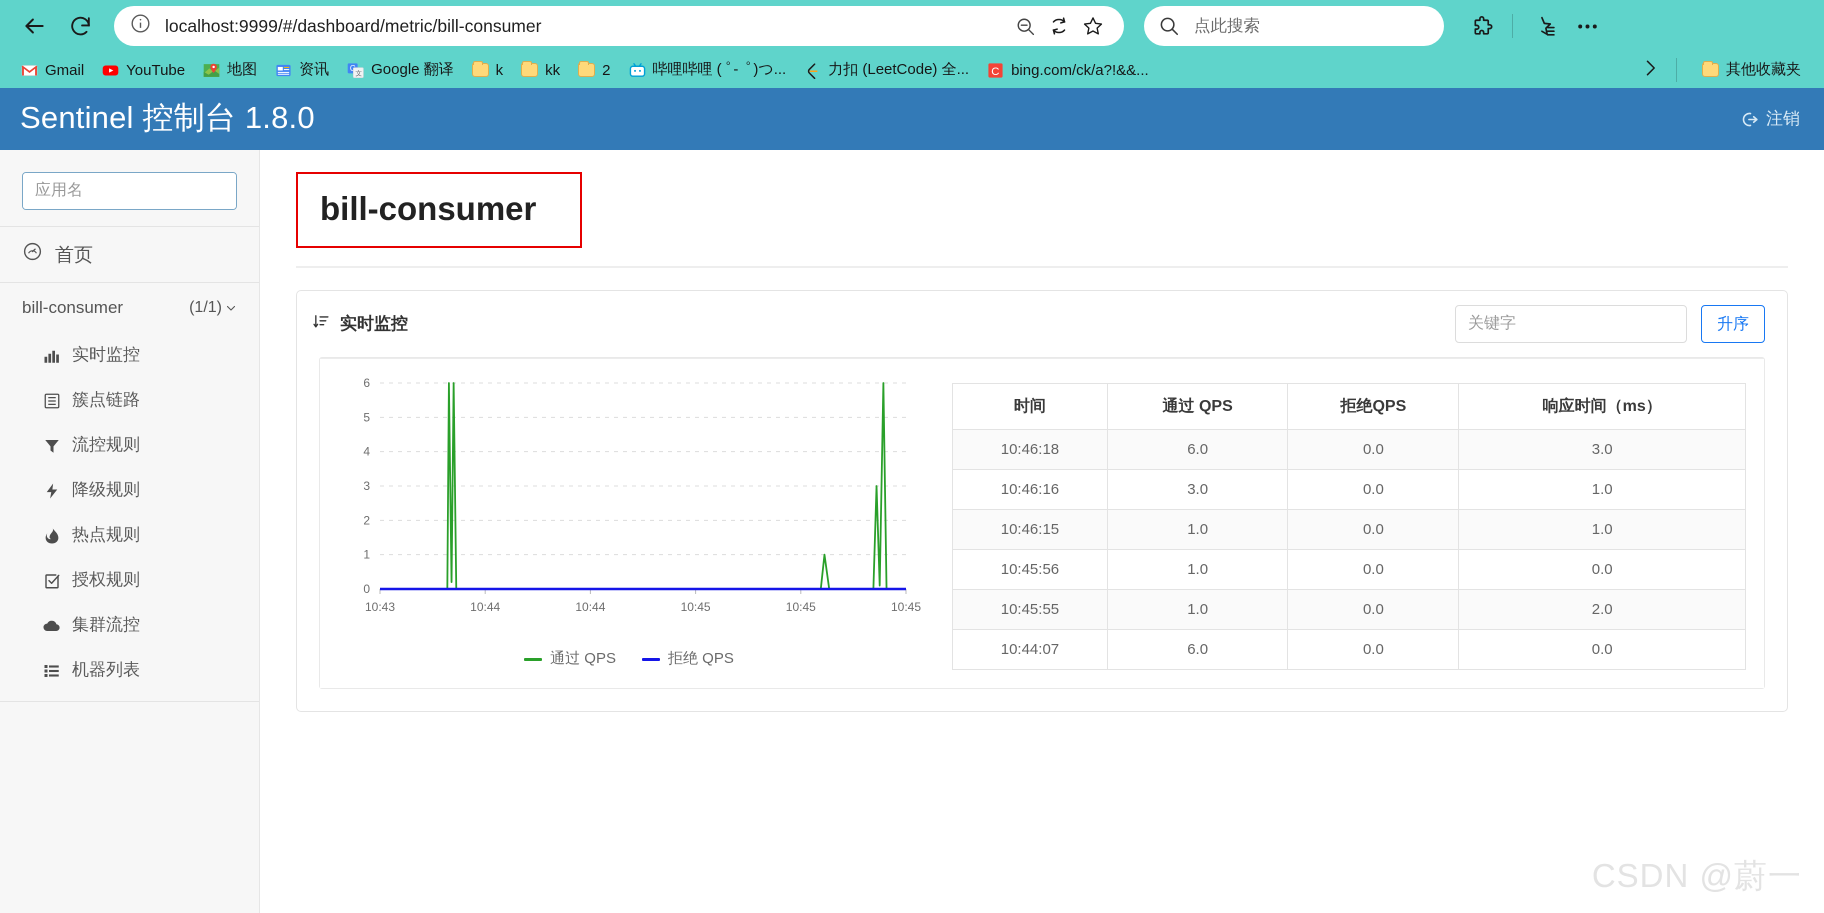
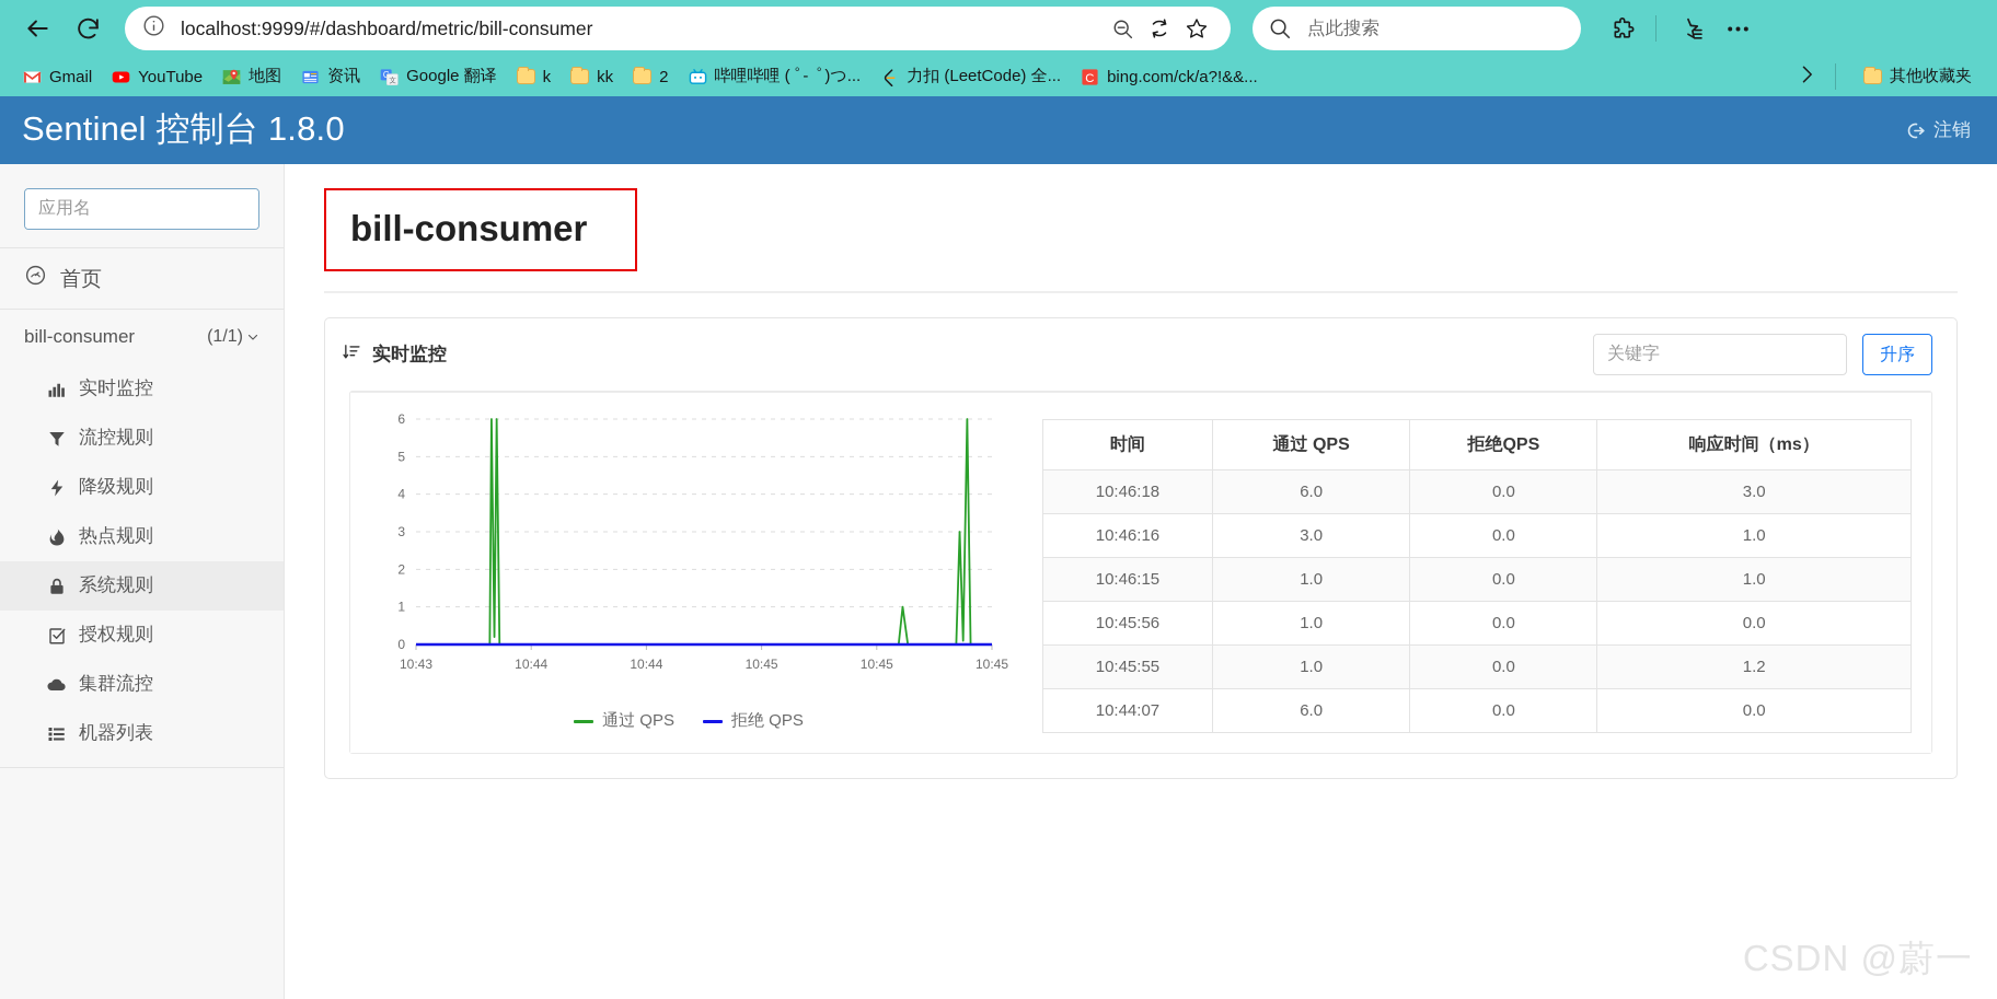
  localhost:9999/#/dashboard/metric/bill-consumer
  点此搜索
  Gmail
  YouTube
  地图
  资讯
  G
  Google 翻译
  k
  kk
  2
  哔哩哔哩 ( ﾟ- ﾟ)つ...
  力扣 (LeetCode) 全...
  C
  bing.com/ck/a?!&&...
  其他收藏夹
  Sentinel 控制台 1.8.0
  注销
  应用名
  首页
  bill-consumer
  (1/1)
  实时监控
- 簇点链路
  流控规则
  降级规则
  热点规则
+ 系统规则
  授权规则
  集群流控
  机器列表
  bill-consumer
  实时监控
  关键字
  升序
  0
  1
  2
  3
  4
  5
  6
  10:43
  10:44
  10:44
  10:45
  10:45
  10:45
  通过 QPS
  拒绝 QPS
  时间	通过 QPS	拒绝QPS	响应时间（ms）
  10:46:18	6.0	0.0	3.0
  10:46:16	3.0	0.0	1.0
  10:46:15	1.0	0.0	1.0
  10:45:56	1.0	0.0	0.0
- 10:45:55	1.0	0.0	2.0
+ 10:45:55	1.0	0.0	1.2
  10:44:07	6.0	0.0	0.0
  CSDN @蔚一
